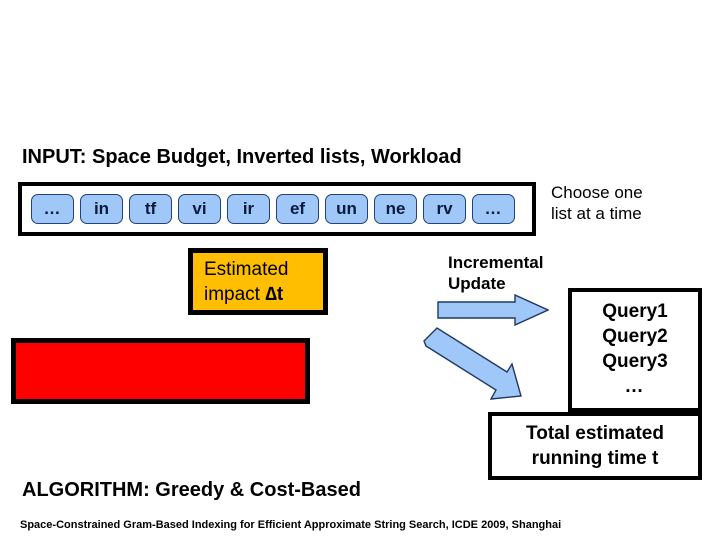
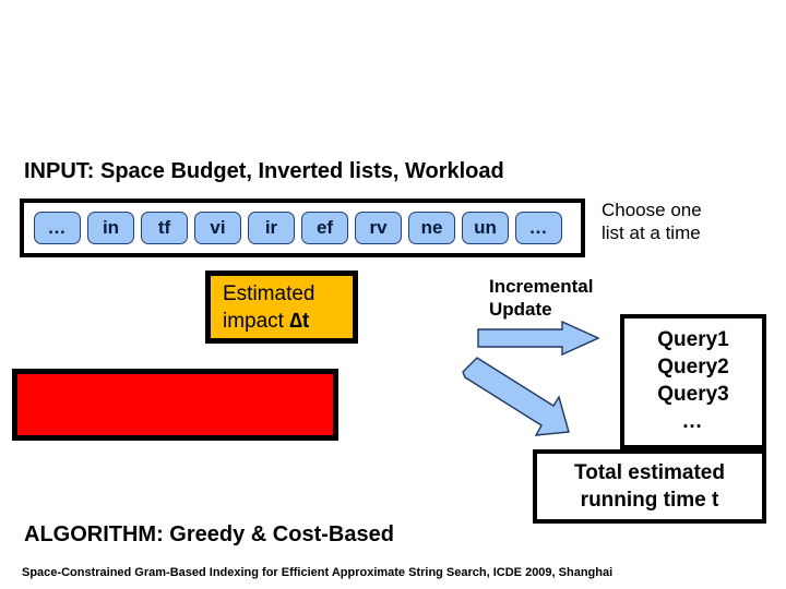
  INPUT: Space Budget, Inverted lists, Workload
  …
  in
  tf
  vi
  ir
  ef
- un
+ rv
  ne
- rv
+ un
  …
  Choose one
  list at a time
  Estimated
  impact ∆t
  Incremental
  Update
  Query1
  Query2
  Query3
  …
  Total estimated
  running time t
  ALGORITHM: Greedy & Cost-Based
  Space-Constrained Gram-Based Indexing for Efficient Approximate String Search, ICDE 2009, Shanghai
